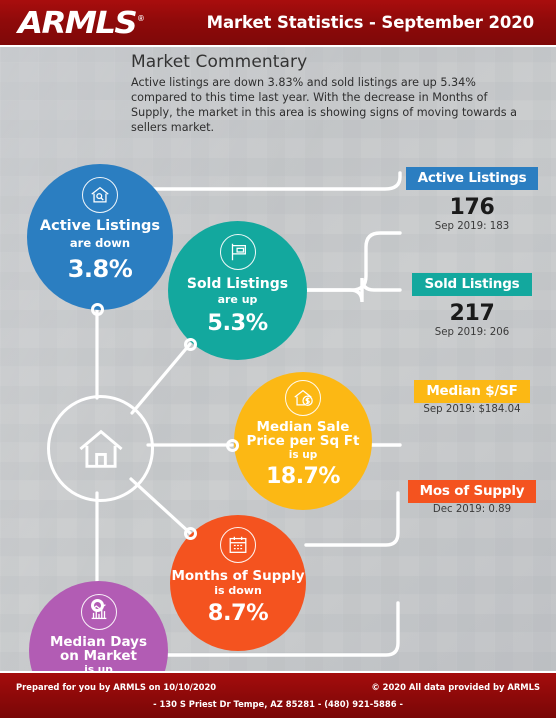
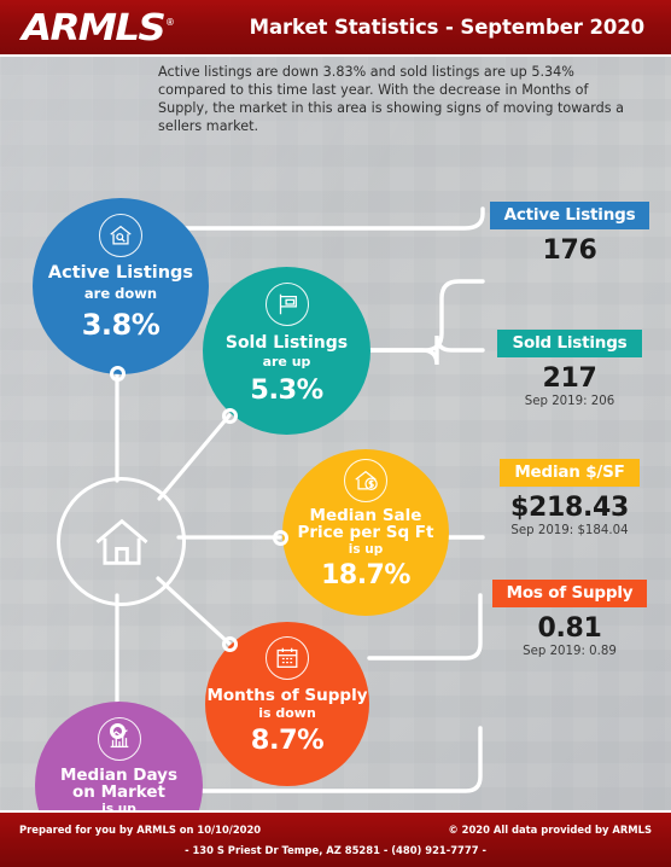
  ARMLS
  ®
  Market Statistics - September 2020
- Market Commentary
  Active listings are down 3.83% and sold listings are up 5.34% compared to this time last year. With the decrease in Months of Supply, the market in this area is showing signs of moving towards a sellers market.
  Active Listings
  are down
  3.8%
  Sold Listings
  are up
  5.3%
  Median Sale
  Price per Sq Ft
  is up
  18.7%
  Months of Supply
  is down
  8.7%
  Median Days
  on Market
  is up
  Active Listings
  176
- Sep 2019: 183
  Sold Listings
  217
  Sep 2019: 206
  Median $/SF
+ $218.43
  Sep 2019: $184.04
  Mos of Supply
+ 0.81
- Dec 2019: 0.89
+ Sep 2019: 0.89
  Prepared for you by ARMLS on 10/10/2020
  © 2020 All data provided by ARMLS
- - 130 S Priest Dr Tempe, AZ 85281 - (480) 921-5886 -
+ - 130 S Priest Dr Tempe, AZ 85281 - (480) 921-7777 -
